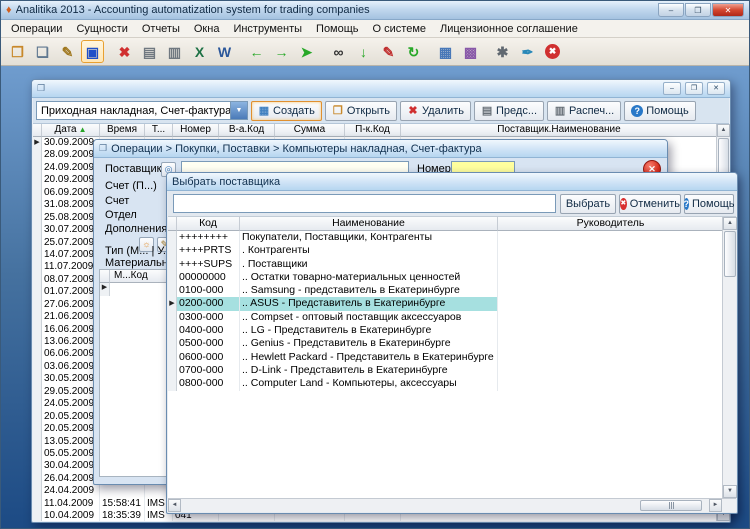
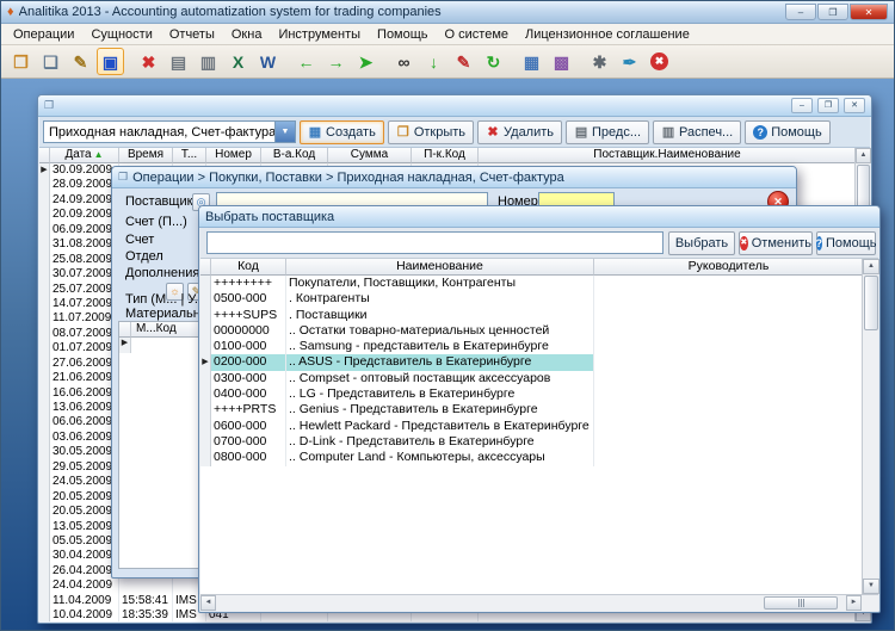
  ♦
  Analitika 2013 - Accounting automatization system for trading companies
  –
  ❐
  ✕
  Операции
  Сущности
  Отчеты
  Окна
  Инструменты
  Помощь
  О системе
  Лицензионное соглашение
  ❒
  ❏
  ✎
  ▣
  ✖
  ▤
  ▥
  X
  W
  ←
  →
  ➤
  ∞
  ↓
  ✎
  ↻
  ▦
  ▩
  ✱
  ✒
  ✖
  ❐
  Приходная накладная, Счет-фактура
  ▦
  Создать
  ❒
  Открыть
  ✖
  Удалить
  ▤
  Предс...
  ▥
  Распеч...
  ?
  Помощь
  Дата ▲
  Время
  Т...
  Номер
  В-а.Код
  Сумма
  П-к.Код
  Поставщик.Наименование
  30.09.2009
  28.09.2009
  24.09.2009
  20.09.2009
  06.09.2009
  31.08.2009
  25.08.2009
  30.07.2009
  25.07.2009
  14.07.2009
  11.07.2009
  08.07.2009
  01.07.2009
  27.06.2009
  21.06.2009
  16.06.2009
  13.06.2009
  06.06.2009
  03.06.2009
  30.05.2009
  29.05.2009
  24.05.2009
  20.05.2009
  20.05.2009
  13.05.2009
  05.05.2009
  30.04.2009
  26.04.2009
  24.04.2009
  11.04.2009
  15:58:41
  IMS
  10.04.2009
  18:35:39
  IMS
  041
  ❐
- Операции > Покупки, Поставки > Компьютеры накладная, Счет-фактура
+ Операции > Покупки, Поставки > Приходная накладная, Счет-фактура
  Поставщик
  ◎
  Номер
  ✕
  Счет (П...)
  Счет
  Отдел
  Дополнения
  ☼
  ✎
  Тип (М... | У.
  М...Код
  Выбрать поставщика
  Выбрать
  Отменить
  ?
  Помощь
  Код
  Наименование
  Руководитель
  ++++++++
  Покупатели, Поставщики, Контрагенты
- ++++PRTS
+ 0500-000
  . Контрагенты
  ++++SUPS
  . Поставщики
  00000000
  .. Остатки товарно-материальных ценностей
  0100-000
  .. Samsung - представитель в Екатеринбурге
  0200-000
  .. ASUS - Представитель в Екатеринбурге
  0300-000
  .. Compset - оптовый поставщик аксессуаров
  0400-000
  .. LG - Представитель в Екатеринбурге
- 0500-000
+ ++++PRTS
  .. Genius - Представитель в Екатеринбурге
  0600-000
  .. Hewlett Packard - Представитель в Екатеринбурге
  0700-000
  .. D-Link - Представитель в Екатеринбурге
  0800-000
  .. Computer Land - Компьютеры, аксессуары
